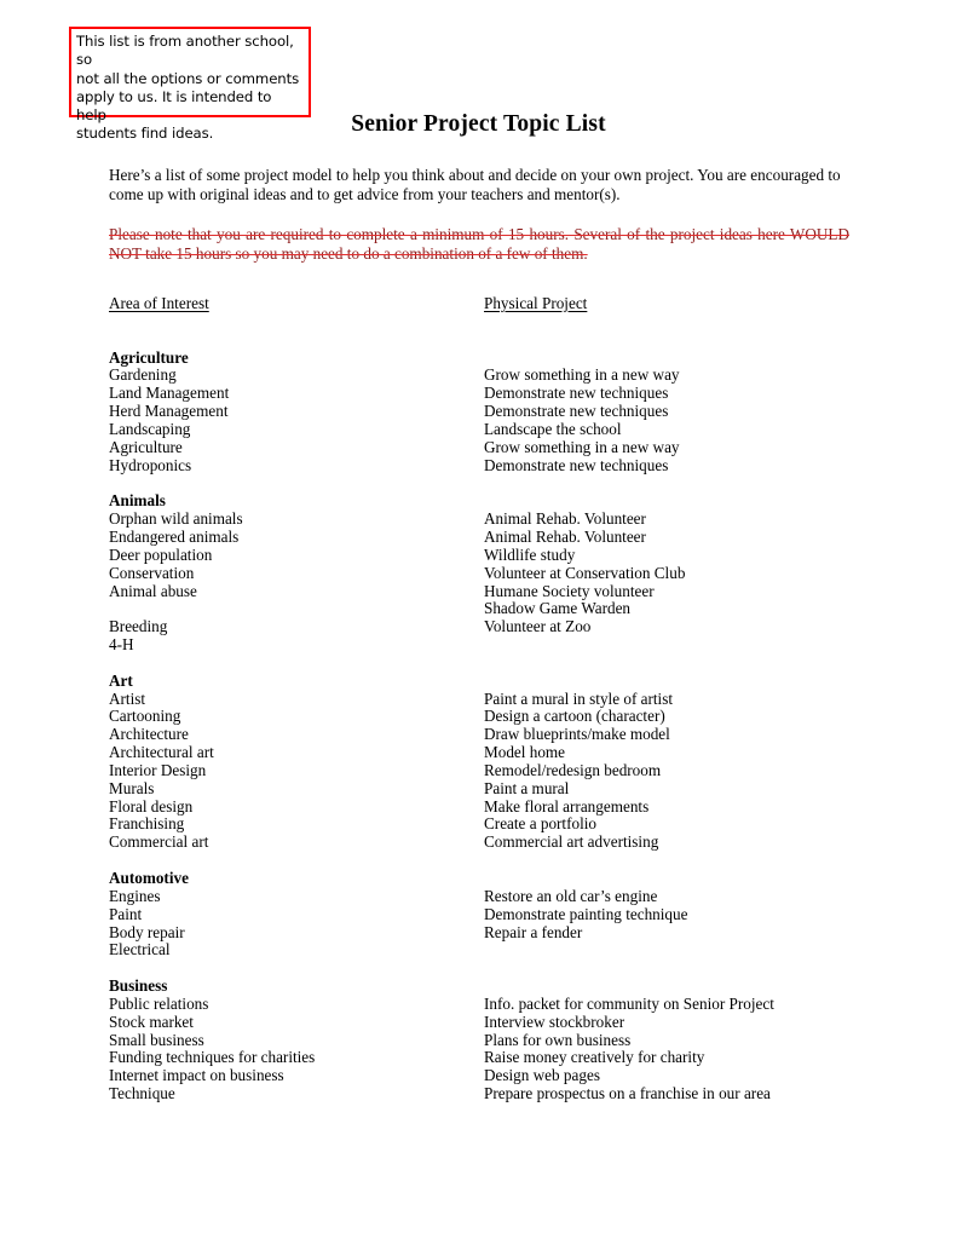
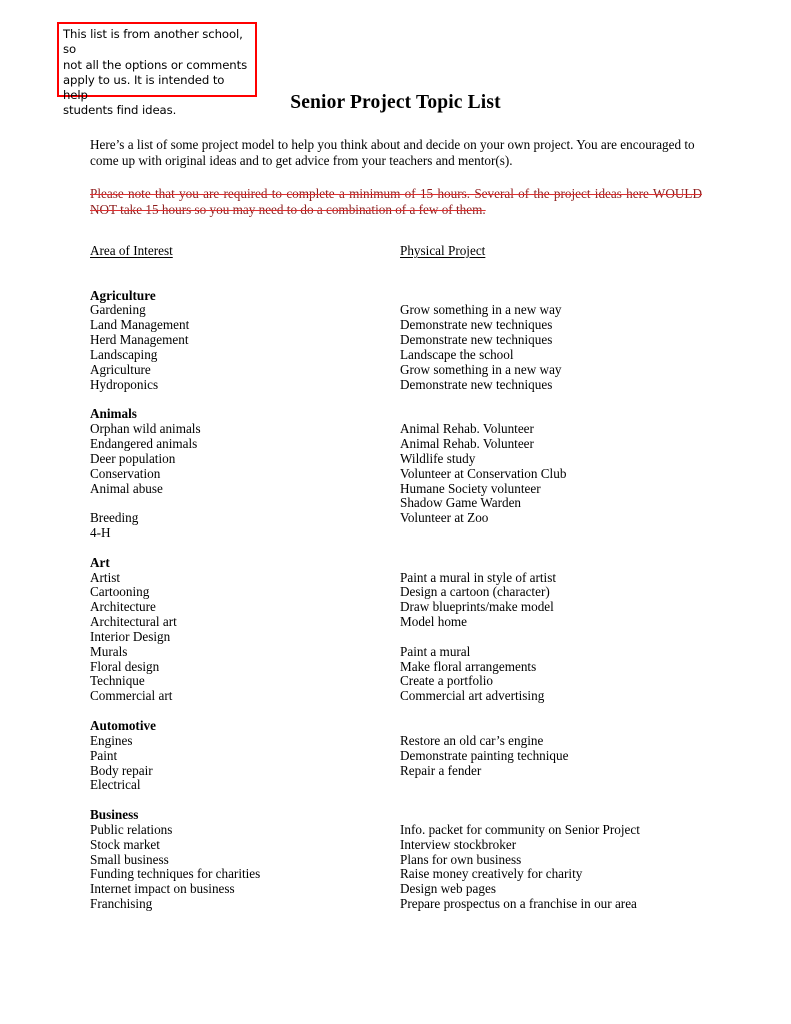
  This list is from another school, so
  not all the options or comments
  apply to us. It is intended to help
  students find ideas.
  Senior Project Topic List
  Here’s a list of some project model to help you think about and decide on your own project. You are encouraged to come up with original ideas and to get advice from your teachers and mentor(s).
  Please note that you are required to complete a minimum of 15 hours. Several of the project ideas here WOULD NOT take 15 hours so you may need to do a combination of a few of them.
  Area of Interest
  Physical Project
  Agriculture
  Gardening
  Grow something in a new way
  Land Management
  Demonstrate new techniques
  Herd Management
  Demonstrate new techniques
  Landscaping
  Landscape the school
  Agriculture
  Grow something in a new way
  Hydroponics
  Demonstrate new techniques
  Animals
  Orphan wild animals
  Animal Rehab. Volunteer
  Endangered animals
  Animal Rehab. Volunteer
  Deer population
  Wildlife study
  Conservation
  Volunteer at Conservation Club
  Animal abuse
  Humane Society volunteer
  Shadow Game Warden
  Breeding
  Volunteer at Zoo
  4-H
  Art
  Artist
  Paint a mural in style of artist
  Cartooning
  Design a cartoon (character)
  Architecture
  Draw blueprints/make model
  Architectural art
  Model home
  Interior Design
- Remodel/redesign bedroom
  Murals
  Paint a mural
  Floral design
  Make floral arrangements
- Franchising
+ Technique
  Create a portfolio
  Commercial art
  Commercial art advertising
  Automotive
  Engines
  Restore an old car’s engine
  Paint
  Demonstrate painting technique
  Body repair
  Repair a fender
  Electrical
  Business
  Public relations
  Info. packet for community on Senior Project
  Stock market
  Interview stockbroker
  Small business
  Plans for own business
  Funding techniques for charities
  Raise money creatively for charity
  Internet impact on business
  Design web pages
- Technique
+ Franchising
  Prepare prospectus on a franchise in our area
